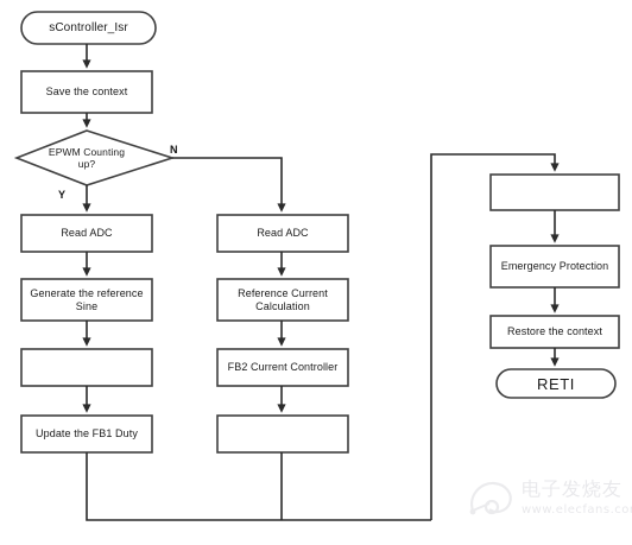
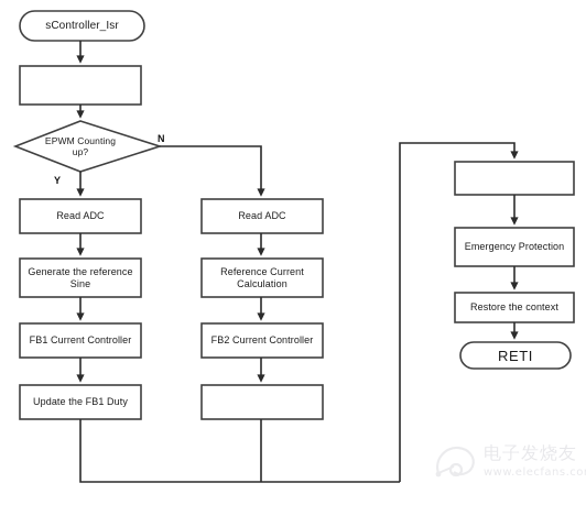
  sController_Isr
- Save the context
  EPWM Counting
  up?
  Read ADC
  Generate the reference
  Sine
+ FB1 Current Controller
  Update the FB1 Duty
  Read ADC
  Reference Current
  Calculation
  FB2 Current Controller
  Emergency Protection
  Restore the context
  RETI
  N
  Y
  电子发烧友
  www.elecfans.co
